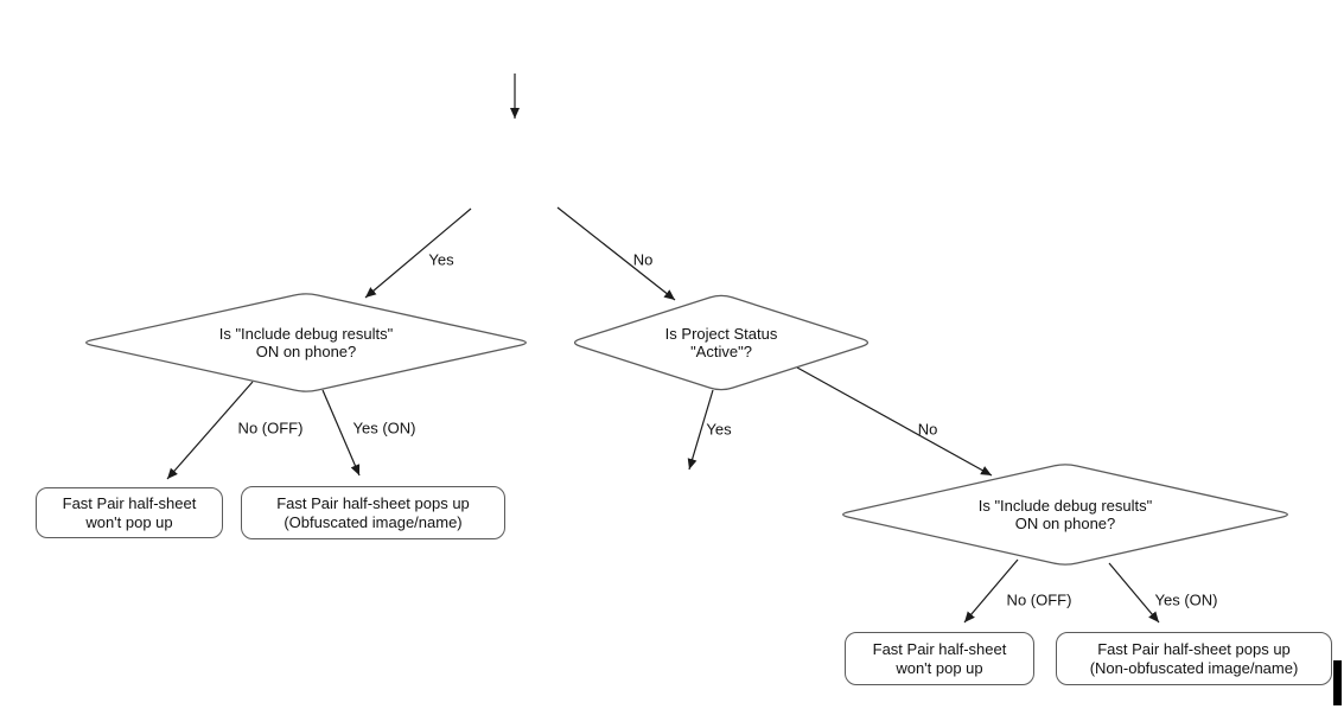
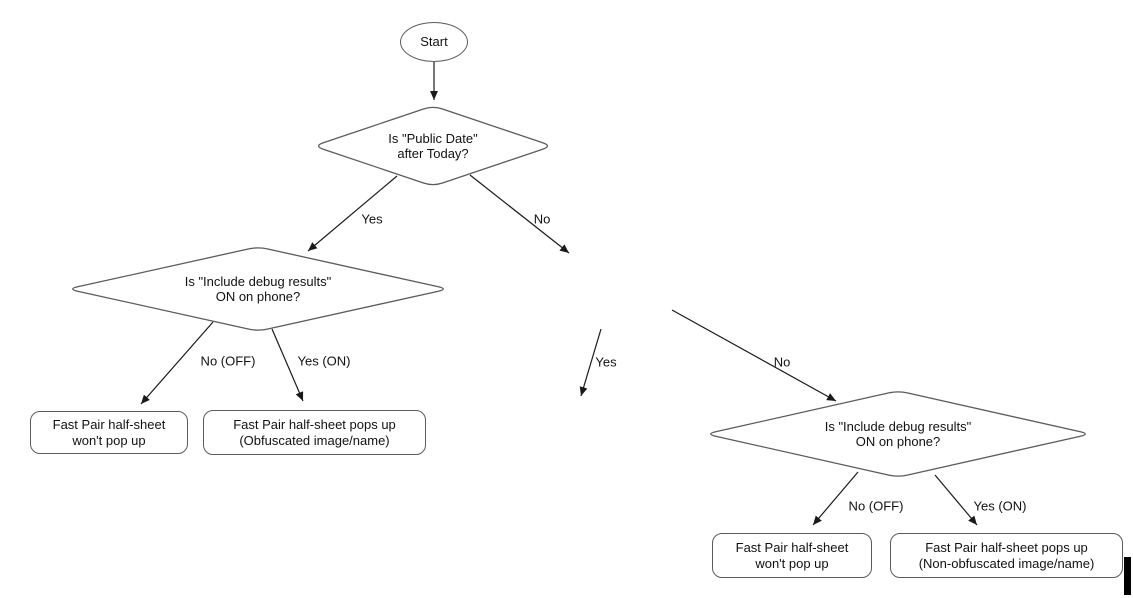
+ Start
+ Is "Public Date"
+ after Today?
  Is "Include debug results"
  ON on phone?
- Is Project Status
- "Active"?
  Is "Include debug results"
  ON on phone?
  Fast Pair half-sheet
  won't pop up
  Fast Pair half-sheet pops up
  (Obfuscated image/name)
  Fast Pair half-sheet
  won't pop up
  Fast Pair half-sheet pops up
  (Non-obfuscated image/name)
  Yes
  No
  No (OFF)
  Yes (ON)
  Yes
  No
  No (OFF)
  Yes (ON)
